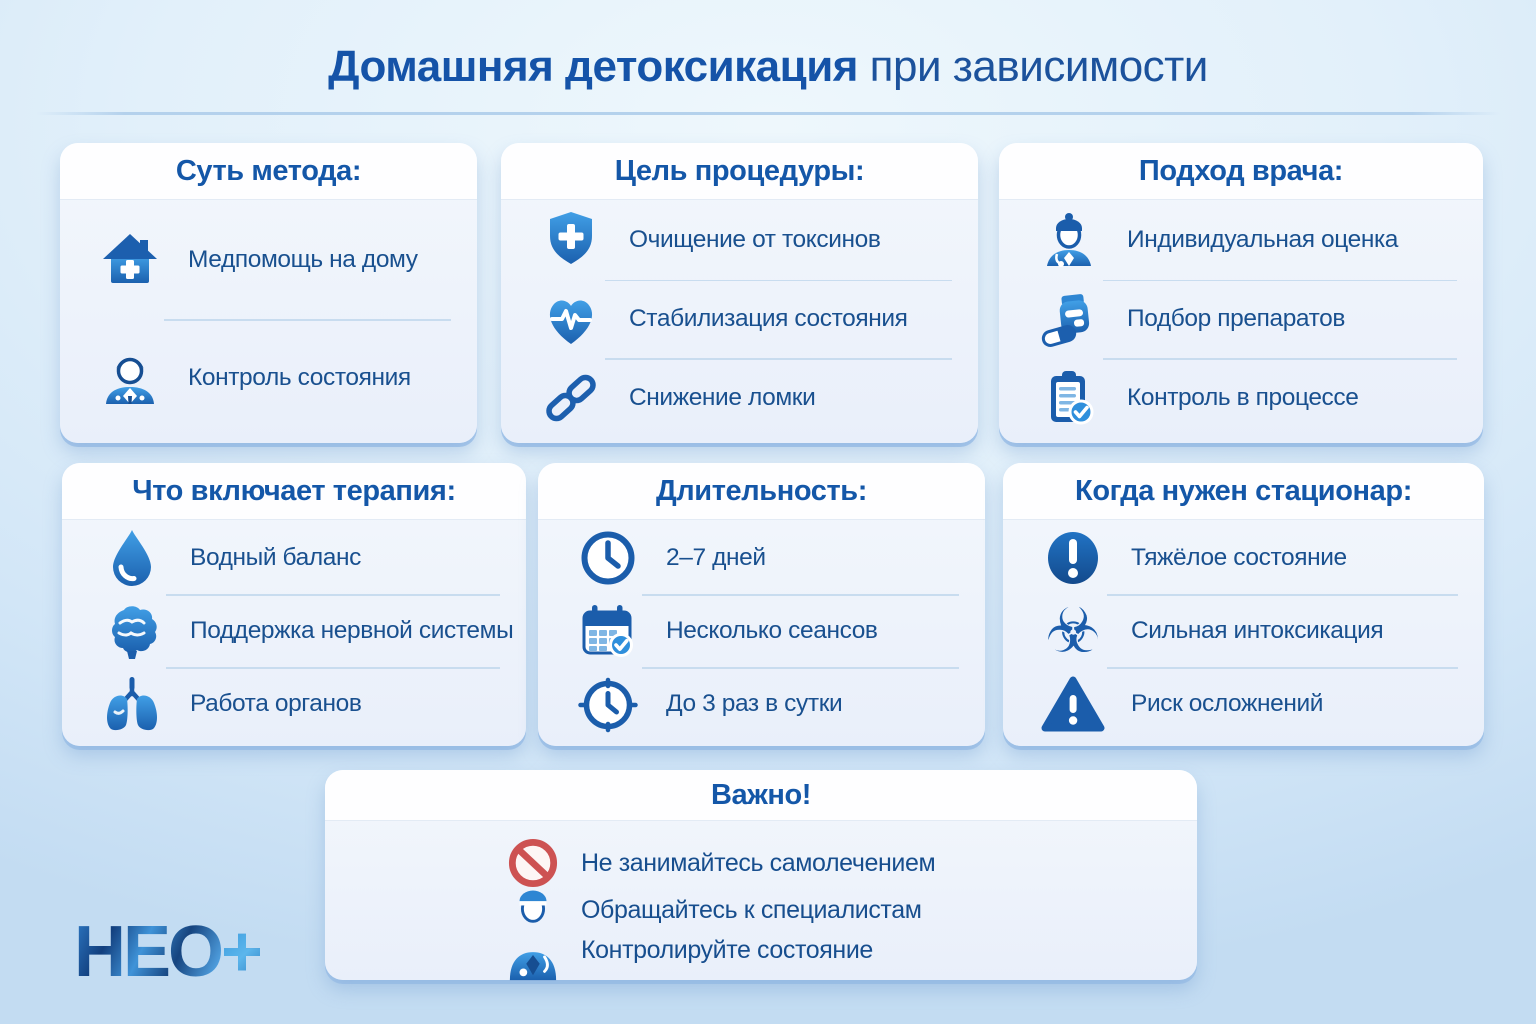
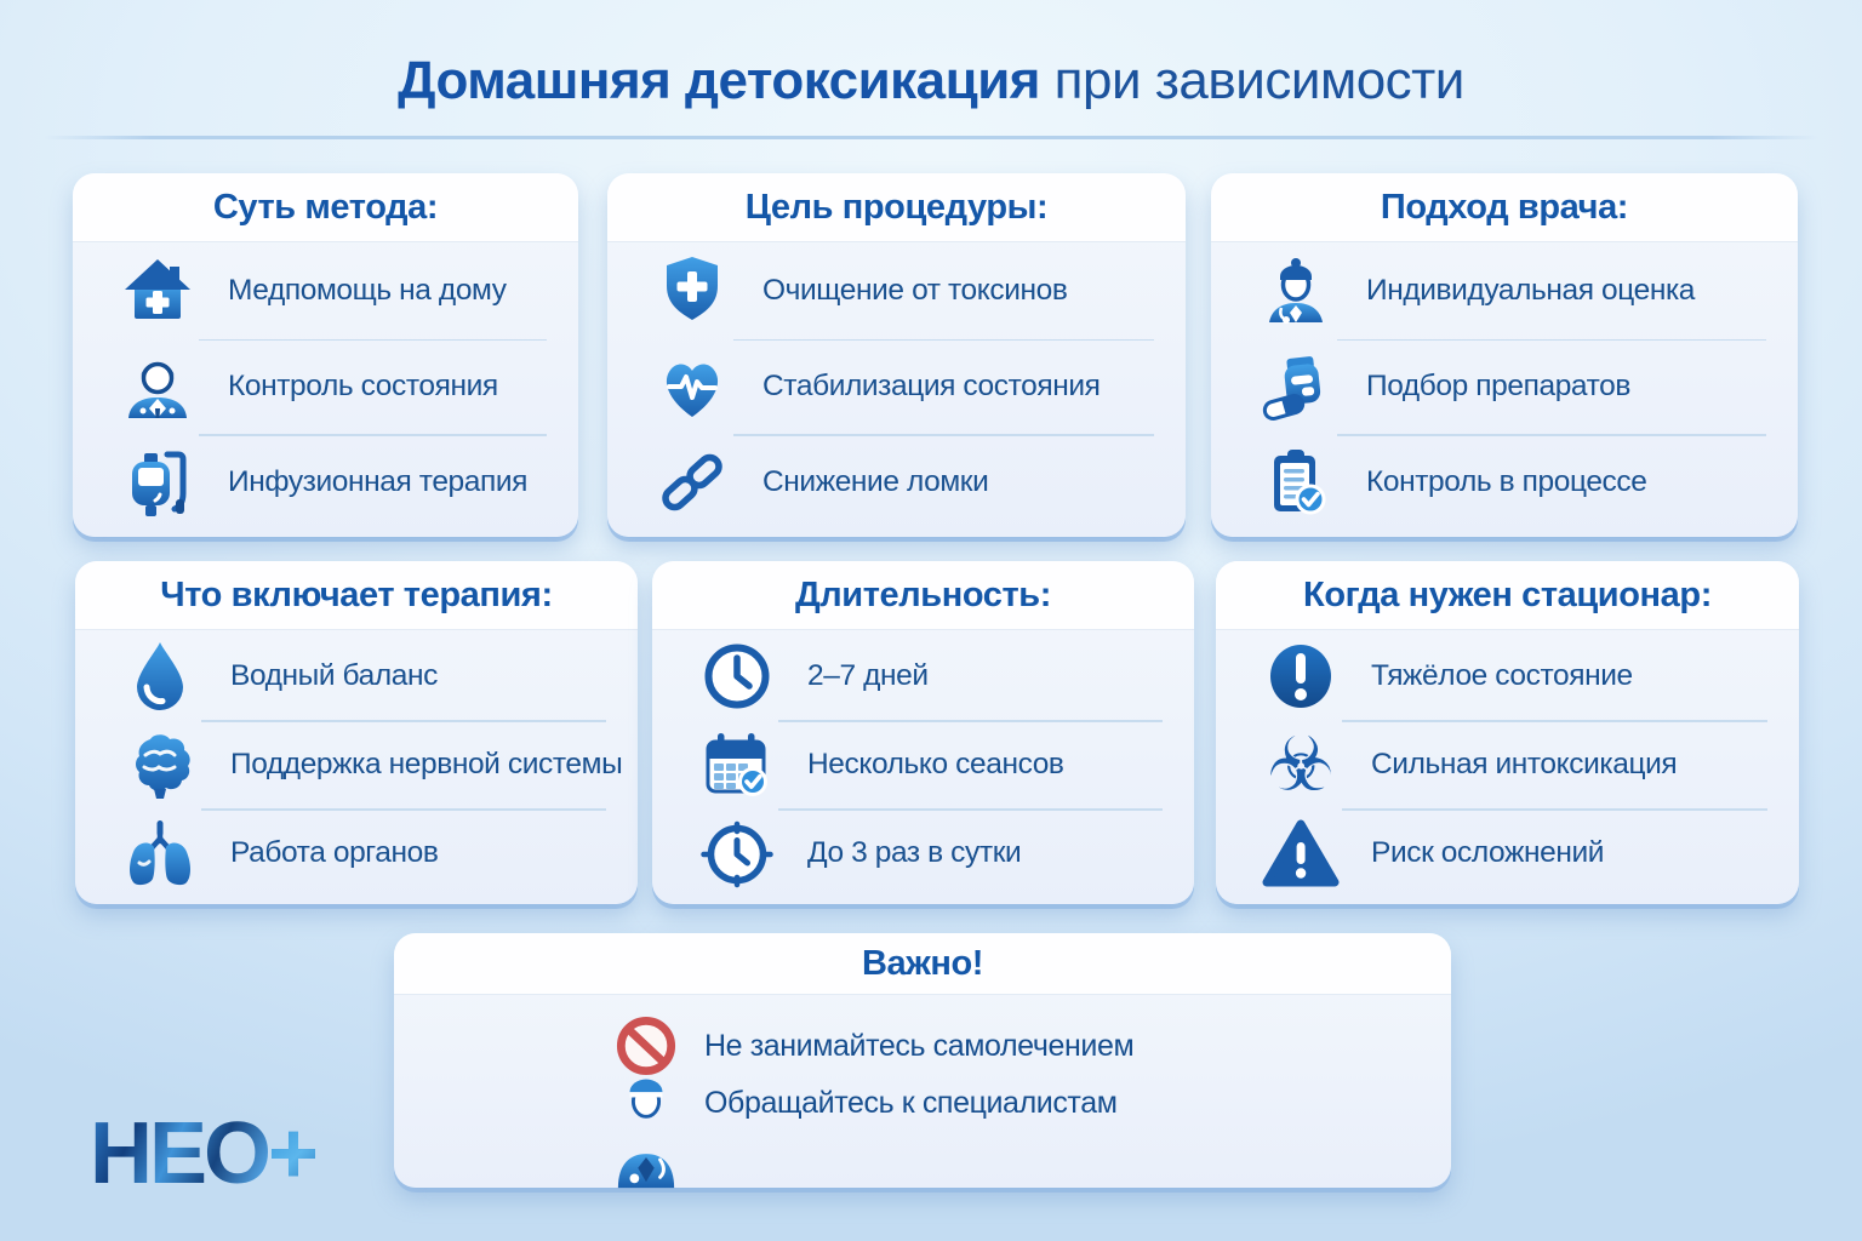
  Домашняя детоксикация при зависимости
  Суть метода:
  Медпомощь на дому
  Контроль состояния
+ Инфузионная терапия
  Цель процедуры:
  Очищение от токсинов
  Стабилизация состояния
  Снижение ломки
  Подход врача:
  Индивидуальная оценка
  Подбор препаратов
  Контроль в процессе
  Что включает терапия:
  Водный баланс
  Поддержка нервной системы
  Работа органов
  Длительность:
  2–7 дней
  Несколько сеансов
  До 3 раз в сутки
  Когда нужен стационар:
  Тяжёлое состояние
  ☣
  Сильная интоксикация
  Риск осложнений
  Важно!
  Не занимайтесь самолечением
  Обращайтесь к специалистам
- Контролируйте состояние
  НЕО+
